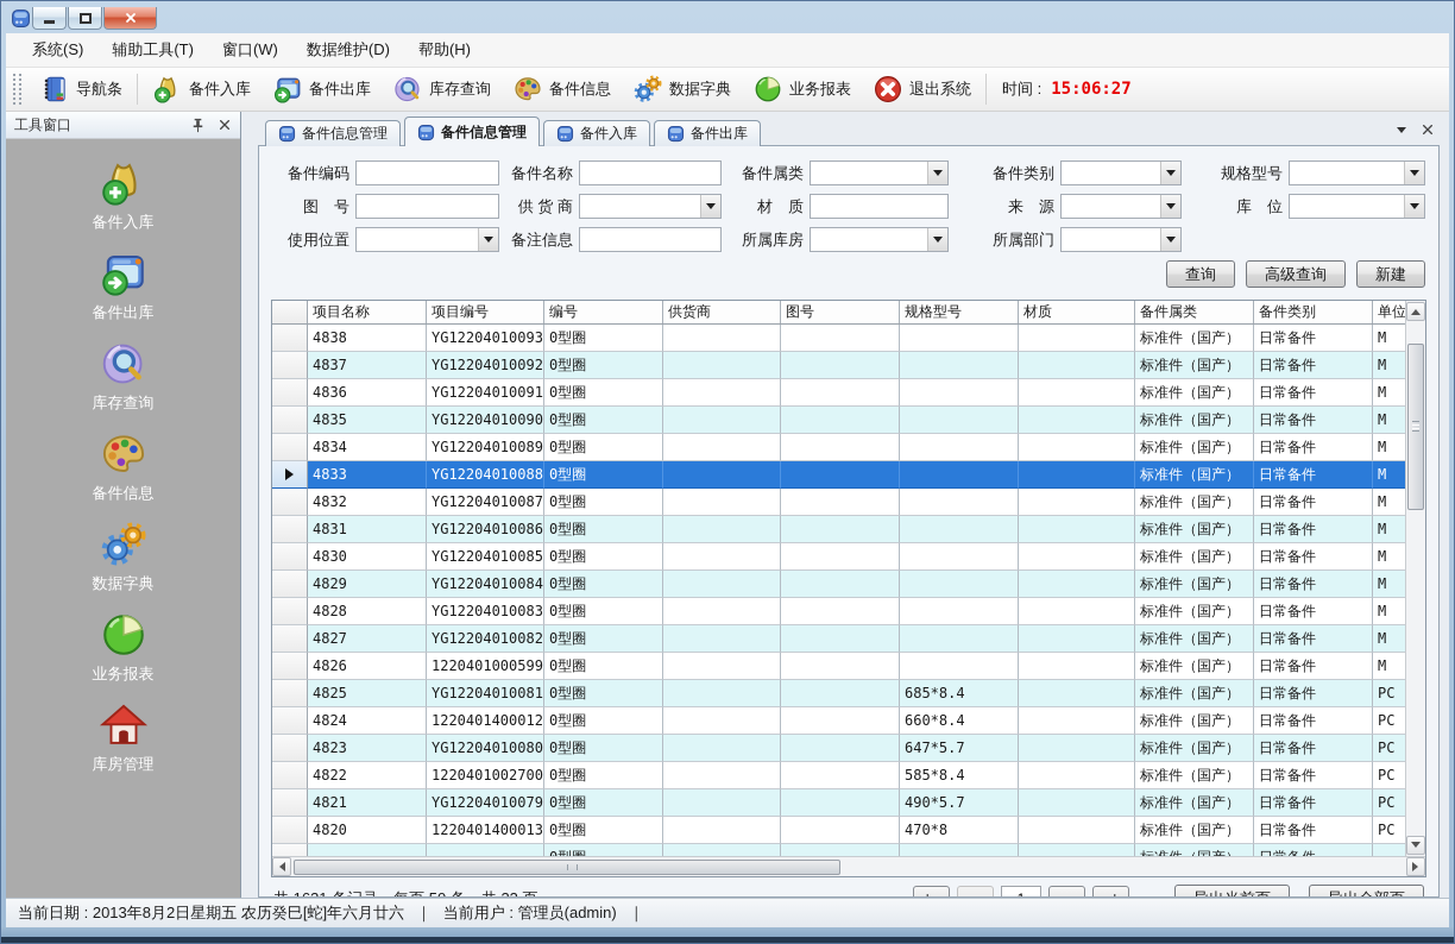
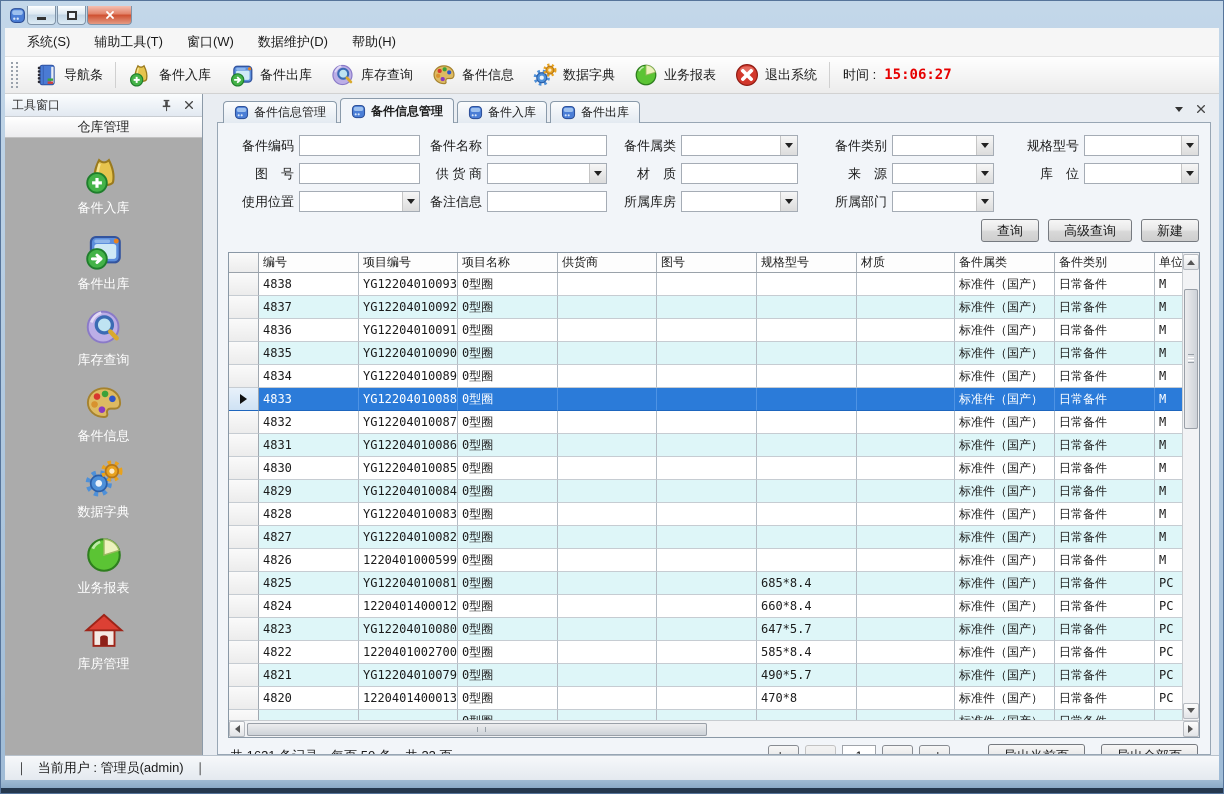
  系统(S)
  辅助工具(T)
  窗口(W)
  数据维护(D)
  帮助(H)
  导航条
  备件入库
  备件出库
  库存查询
  备件信息
  数据字典
  业务报表
  退出系统
  时间 :
  15:06:27
  工具窗口
+ 仓库管理
  备件入库
  备件出库
  库存查询
  备件信息
  数据字典
  业务报表
  库房管理
  备件信息管理
  备件信息管理
  备件入库
  备件出库
  备件编码
  备件名称
  备件属类
  备件类别
  规格型号
  图 号
  供 货 商
  材 质
  来 源
  库 位
  使用位置
  备注信息
  所属库房
  所属部门
  查询
  高级查询
  新建
- 项目名称
+ 编号
  项目编号
- 编号
+ 项目名称
  供货商
  图号
  规格型号
  材质
  备件属类
  备件类别
  单位
  4838
  YG12204010093
  0型圈
  标准件（国产）
  日常备件
  M
  4837
  YG12204010092
  0型圈
  标准件（国产）
  日常备件
  M
  4836
  YG12204010091
  0型圈
  标准件（国产）
  日常备件
  M
  4835
  YG12204010090
  0型圈
  标准件（国产）
  日常备件
  M
  4834
  YG12204010089
  0型圈
  标准件（国产）
  日常备件
  M
  4833
  YG12204010088
  0型圈
  标准件（国产）
  日常备件
  M
  4832
  YG12204010087
  0型圈
  标准件（国产）
  日常备件
  M
  4831
  YG12204010086
  0型圈
  标准件（国产）
  日常备件
  M
  4830
  YG12204010085
  0型圈
  标准件（国产）
  日常备件
  M
  4829
  YG12204010084
  0型圈
  标准件（国产）
  日常备件
  M
  4828
  YG12204010083
  0型圈
  标准件（国产）
  日常备件
  M
  4827
  YG12204010082
  0型圈
  标准件（国产）
  日常备件
  M
  4826
  1220401000599
  0型圈
  标准件（国产）
  日常备件
  M
  4825
  YG12204010081
  0型圈
  685*8.4
  标准件（国产）
  日常备件
  PC
  4824
  1220401400012
  0型圈
  660*8.4
  标准件（国产）
  日常备件
  PC
  4823
  YG12204010080
  0型圈
  647*5.7
  标准件（国产）
  日常备件
  PC
  4822
  1220401002700
  0型圈
  585*8.4
  标准件（国产）
  日常备件
  PC
  4821
  YG12204010079
  0型圈
  490*5.7
  标准件（国产）
  日常备件
  PC
  4820
  1220401400013
  0型圈
  470*8
  标准件（国产）
  日常备件
  PC
- 当前日期 : 2013年8月2日星期五 农历癸巳[蛇]年六月廿六
  ｜
  当前用户 : 管理员(admin)
  ｜
